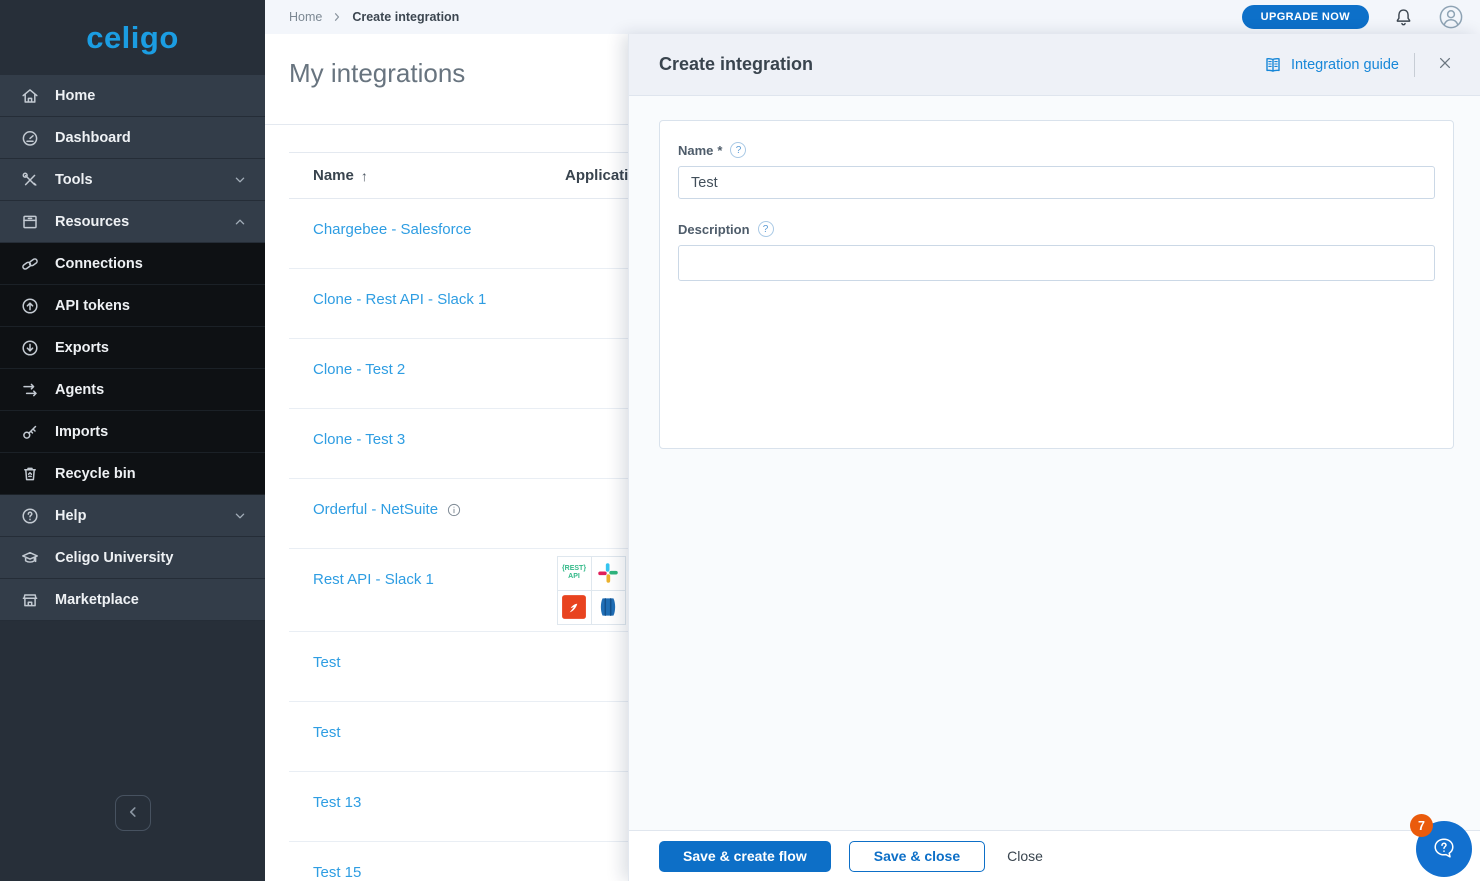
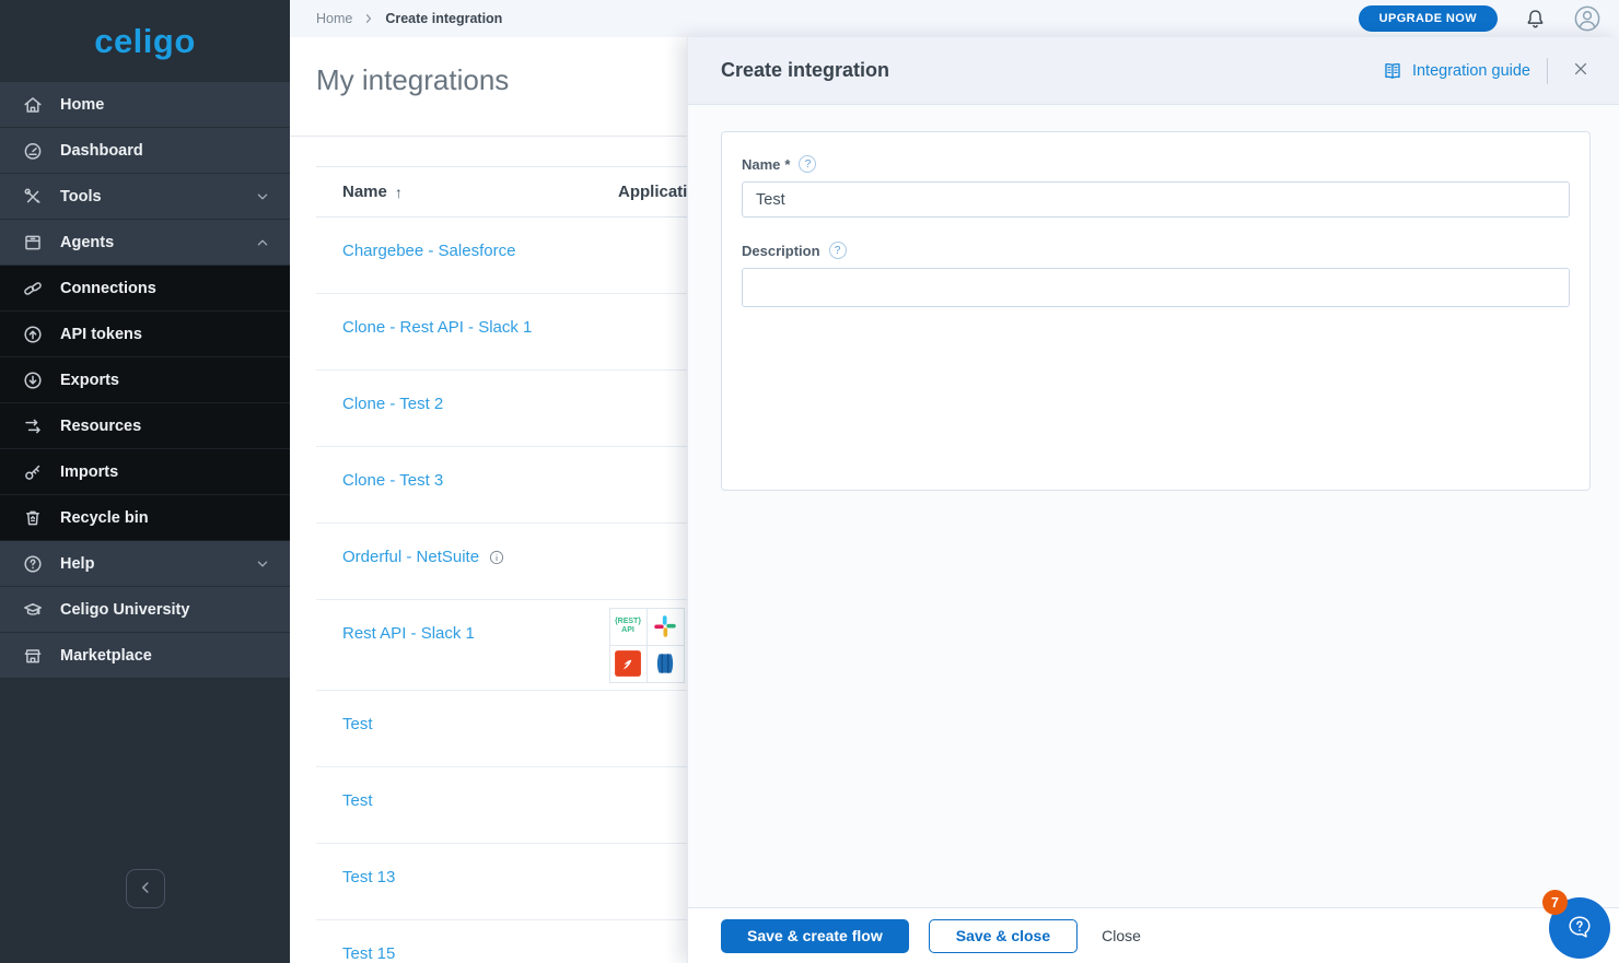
  celigo
  Home
  Dashboard
  Tools
- Resources
+ Agents
  Connections
  API tokens
  Exports
- Agents
+ Resources
  Imports
  Recycle bin
  Help
  Celigo University
  Marketplace
  Home
  Create integration
  UPGRADE NOW
  My integrations
  Name
  ↑
  Applicati
  Chargebee - Salesforce
  Clone - Rest API - Slack 1
  Clone - Test 2
  Clone - Test 3
  Orderful - NetSuite
  Rest API - Slack 1
  Test
  Test
  Test 13
  Test 15
  Create integration
  Integration guide
  Name
  *
  ?
  Test
  Description
  ?
  Save & create flow
  Save & close
  Close
  7
